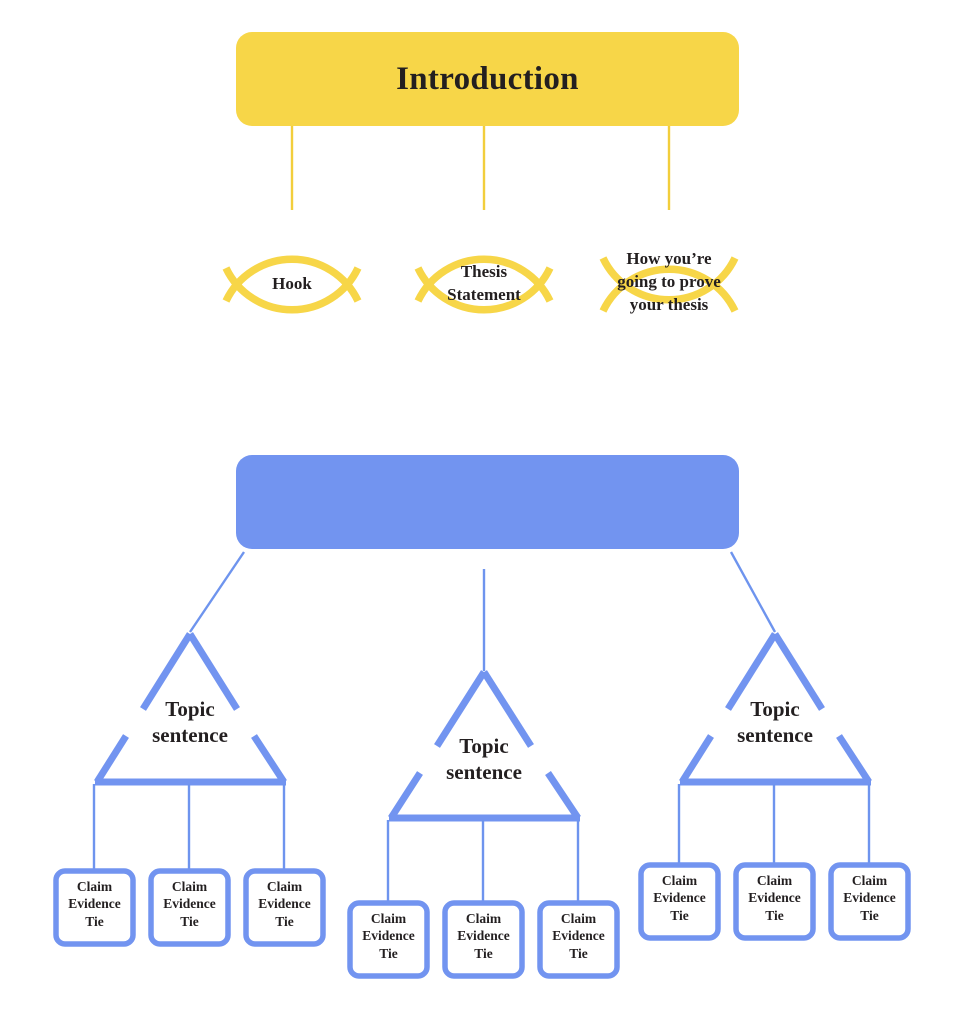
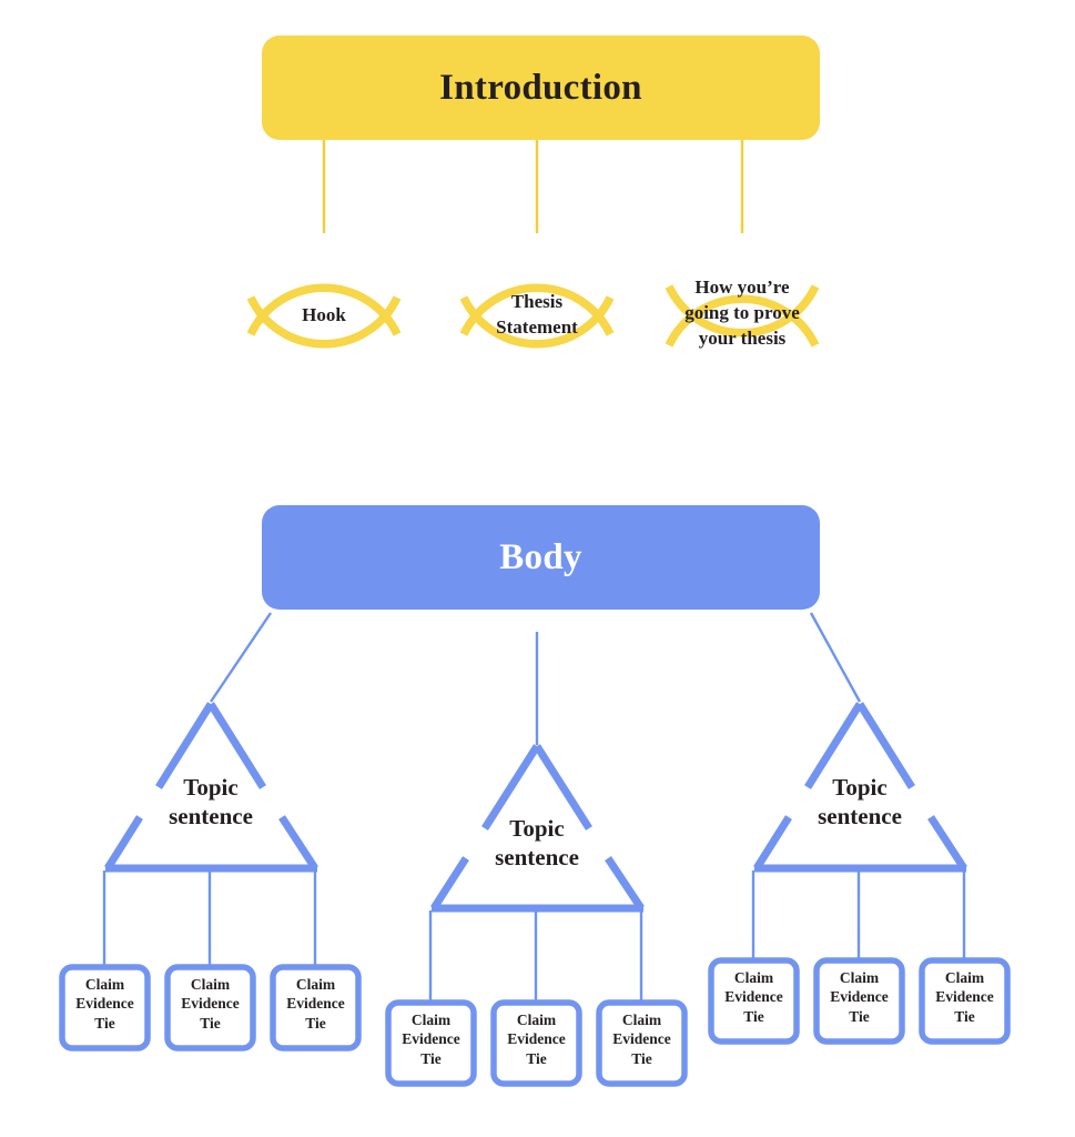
  Introduction
  Hook
  Thesis
  Statement
  How you’re
  going to prove
  your thesis
+ Body
  Topic
  sentence
  Topic
  sentence
  Topic
  sentence
  Claim
  Evidence
  Tie
  Claim
  Evidence
  Tie
  Claim
  Evidence
  Tie
  Claim
  Evidence
  Tie
  Claim
  Evidence
  Tie
  Claim
  Evidence
  Tie
  Claim
  Evidence
  Tie
  Claim
  Evidence
  Tie
  Claim
  Evidence
  Tie
